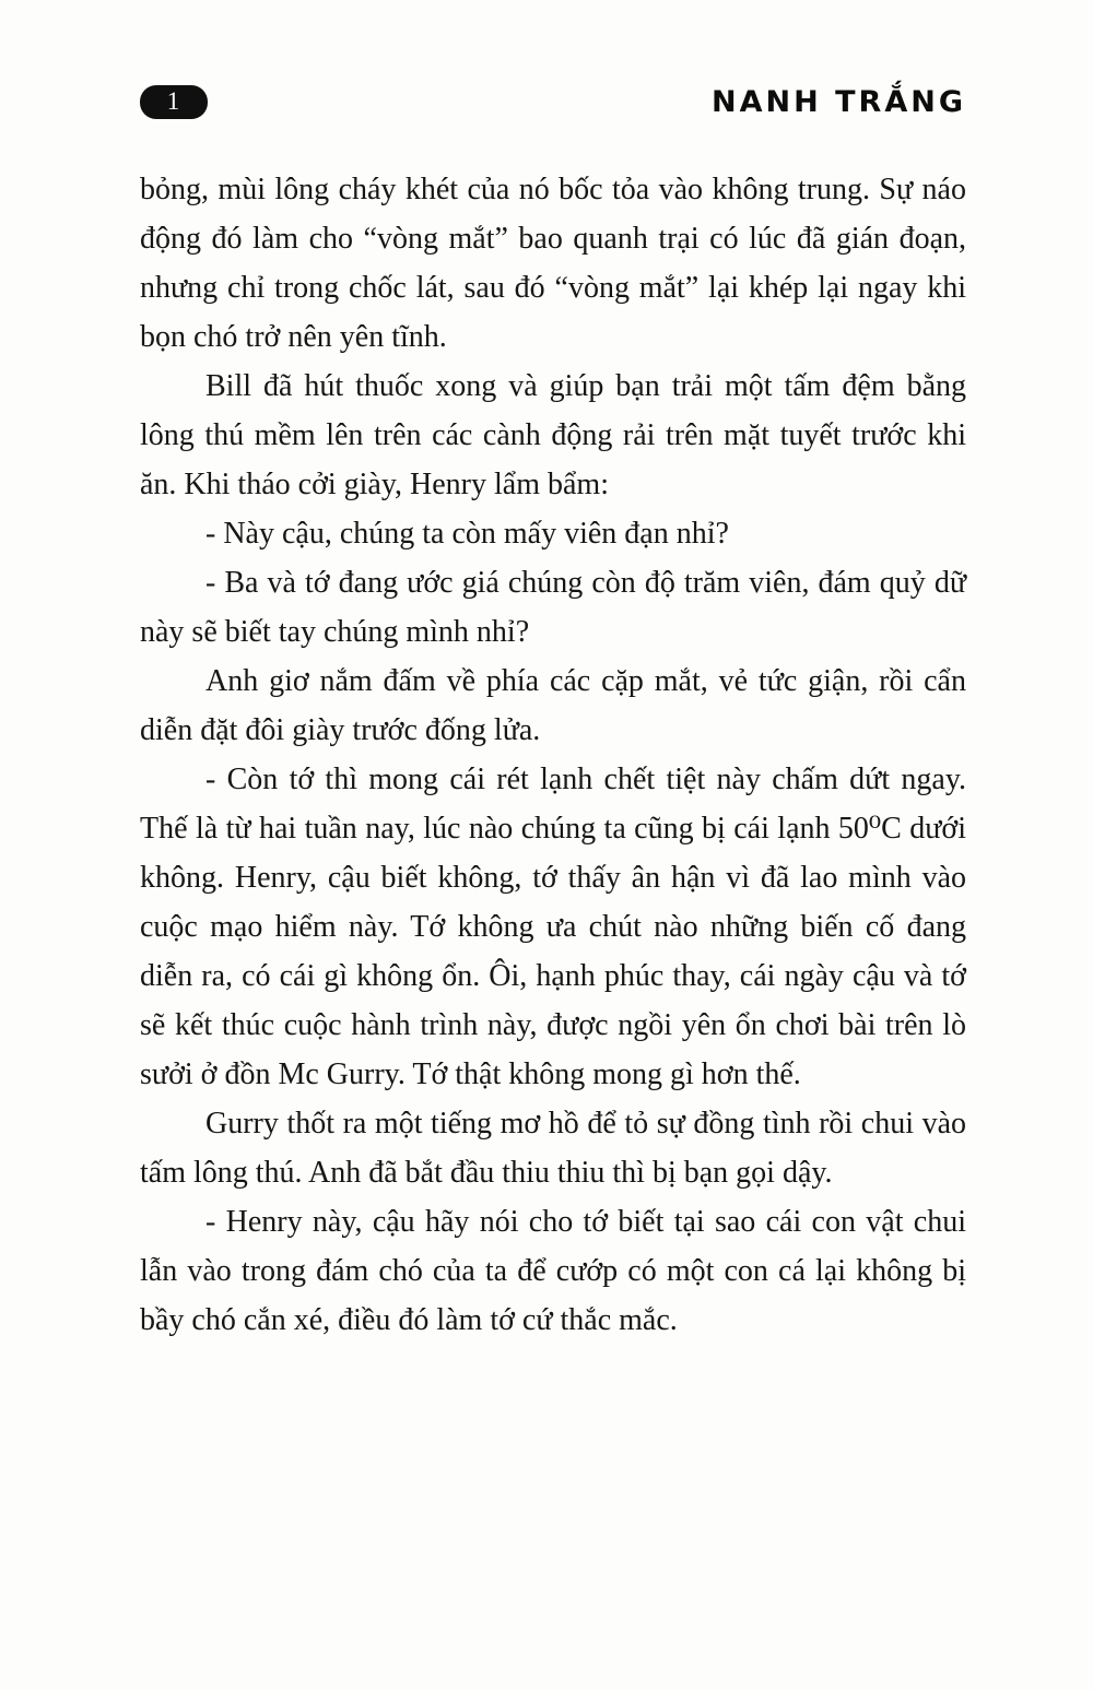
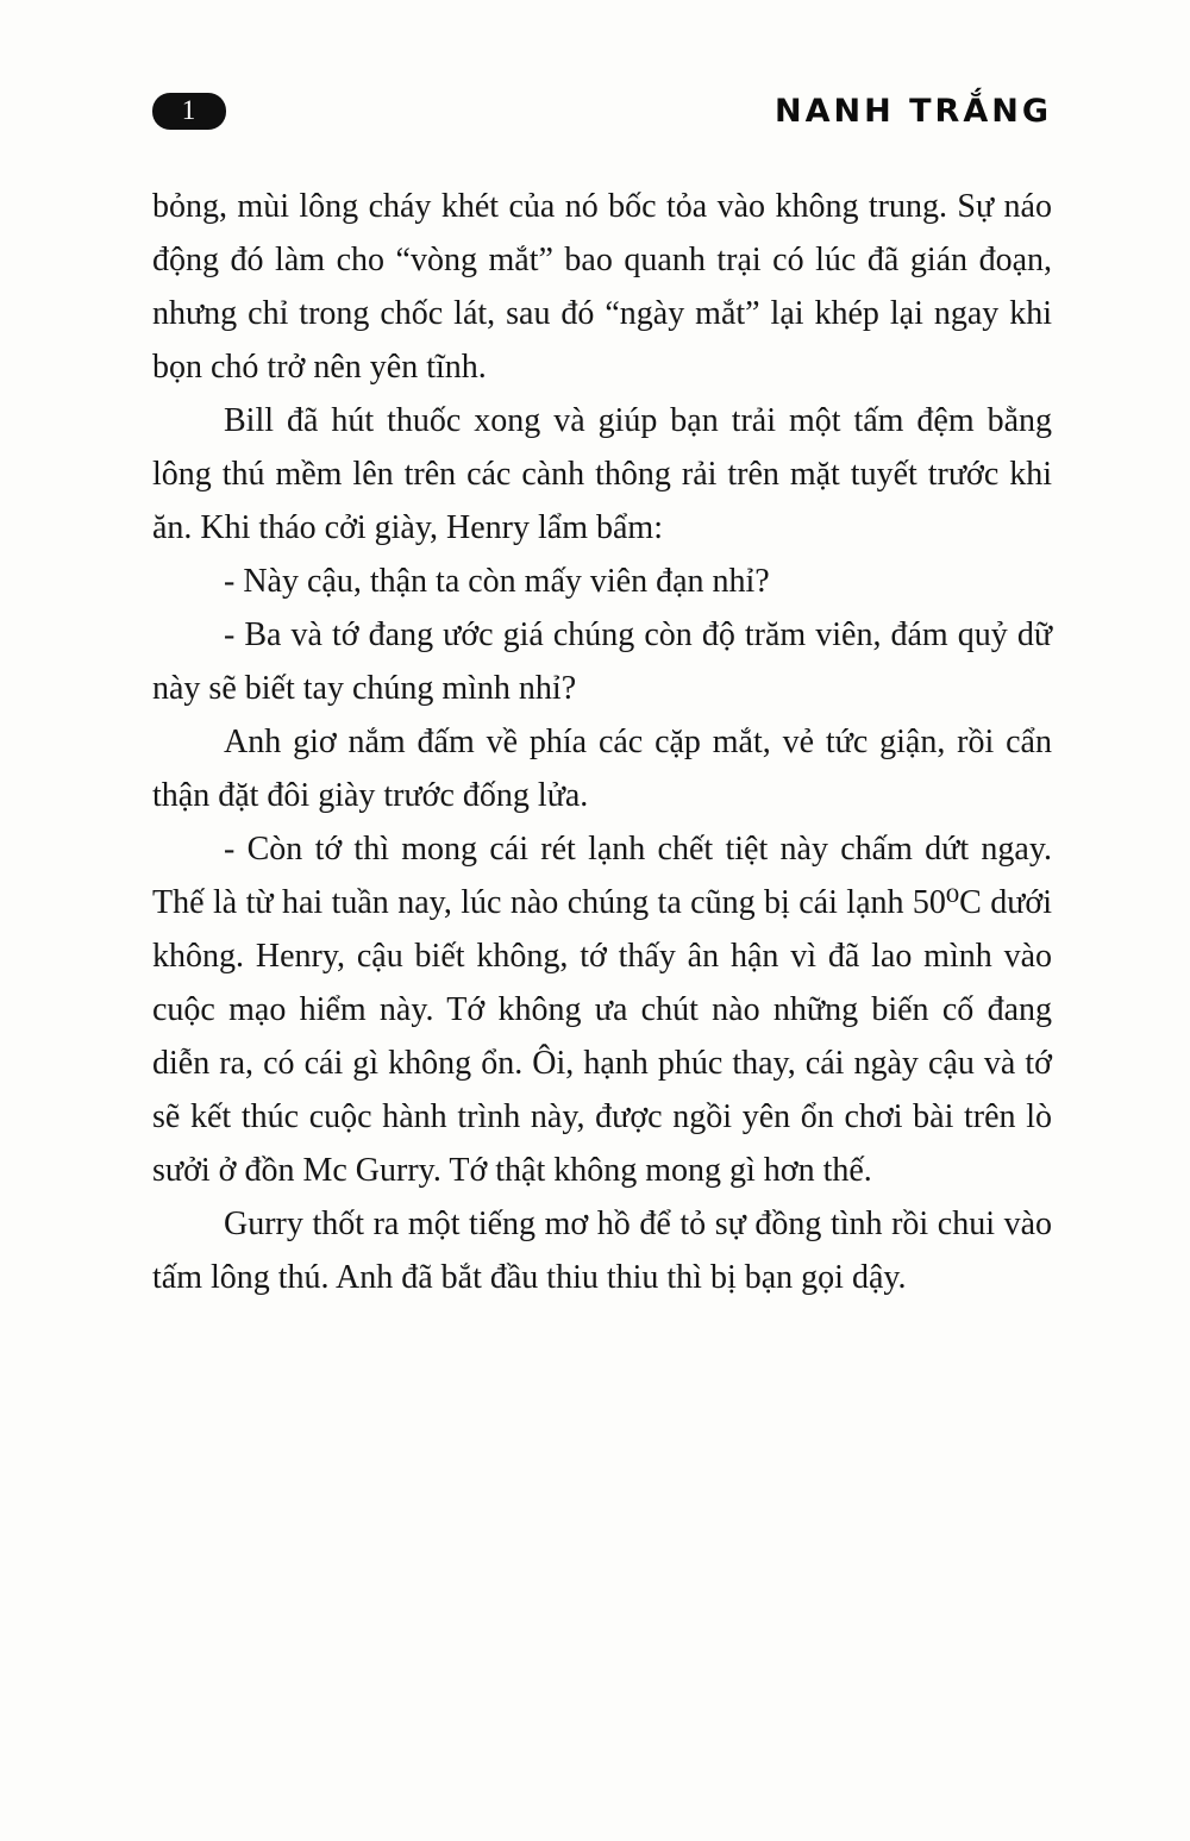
  1
  NANH TRẮNG
- bỏng, mùi lông cháy khét của nó bốc tỏa vào không trung. Sự náo động đó làm cho “vòng mắt” bao quanh trại có lúc đã gián đoạn, nhưng chỉ trong chốc lát, sau đó “vòng mắt” lại khép lại ngay khi bọn chó trở nên yên tĩnh.
+ bỏng, mùi lông cháy khét của nó bốc tỏa vào không trung. Sự náo động đó làm cho “vòng mắt” bao quanh trại có lúc đã gián đoạn, nhưng chỉ trong chốc lát, sau đó “ngày mắt” lại khép lại ngay khi bọn chó trở nên yên tĩnh.
- Bill đã hút thuốc xong và giúp bạn trải một tấm đệm bằng lông thú mềm lên trên các cành động rải trên mặt tuyết trước khi ăn. Khi tháo cởi giày, Henry lẩm bẩm:
+ Bill đã hút thuốc xong và giúp bạn trải một tấm đệm bằng lông thú mềm lên trên các cành thông rải trên mặt tuyết trước khi ăn. Khi tháo cởi giày, Henry lẩm bẩm:
- - Này cậu, chúng ta còn mấy viên đạn nhỉ?
+ - Này cậu, thận ta còn mấy viên đạn nhỉ?
  - Ba và tớ đang ước giá chúng còn độ trăm viên, đám quỷ dữ này sẽ biết tay chúng mình nhỉ?
- Anh giơ nắm đấm về phía các cặp mắt, vẻ tức giận, rồi cẩn diễn đặt đôi giày trước đống lửa.
+ Anh giơ nắm đấm về phía các cặp mắt, vẻ tức giận, rồi cẩn thận đặt đôi giày trước đống lửa.
  - Còn tớ thì mong cái rét lạnh chết tiệt này chấm dứt ngay. Thế là từ hai tuần nay, lúc nào chúng ta cũng bị cái lạnh 50⁰C dưới không. Henry, cậu biết không, tớ thấy ân hận vì đã lao mình vào cuộc mạo hiểm này. Tớ không ưa chút nào những biến cố đang diễn ra, có cái gì không ổn. Ôi, hạnh phúc thay, cái ngày cậu và tớ sẽ kết thúc cuộc hành trình này, được ngồi yên ổn chơi bài trên lò sưởi ở đồn Mc Gurry. Tớ thật không mong gì hơn thế.
  Gurry thốt ra một tiếng mơ hồ để tỏ sự đồng tình rồi chui vào tấm lông thú. Anh đã bắt đầu thiu thiu thì bị bạn gọi dậy.
- - Henry này, cậu hãy nói cho tớ biết tại sao cái con vật chui lẫn vào trong đám chó của ta để cướp có một con cá lại không bị bầy chó cắn xé, điều đó làm tớ cứ thắc mắc.
